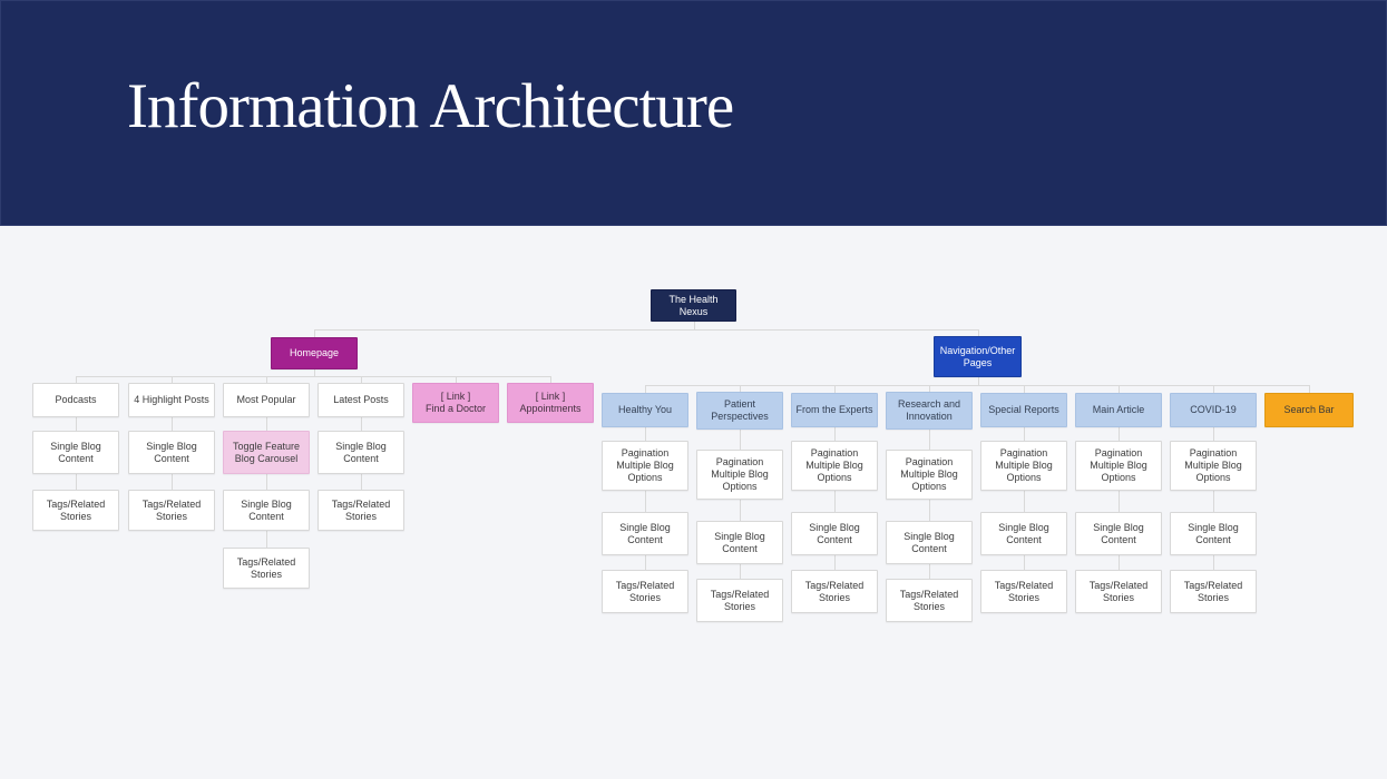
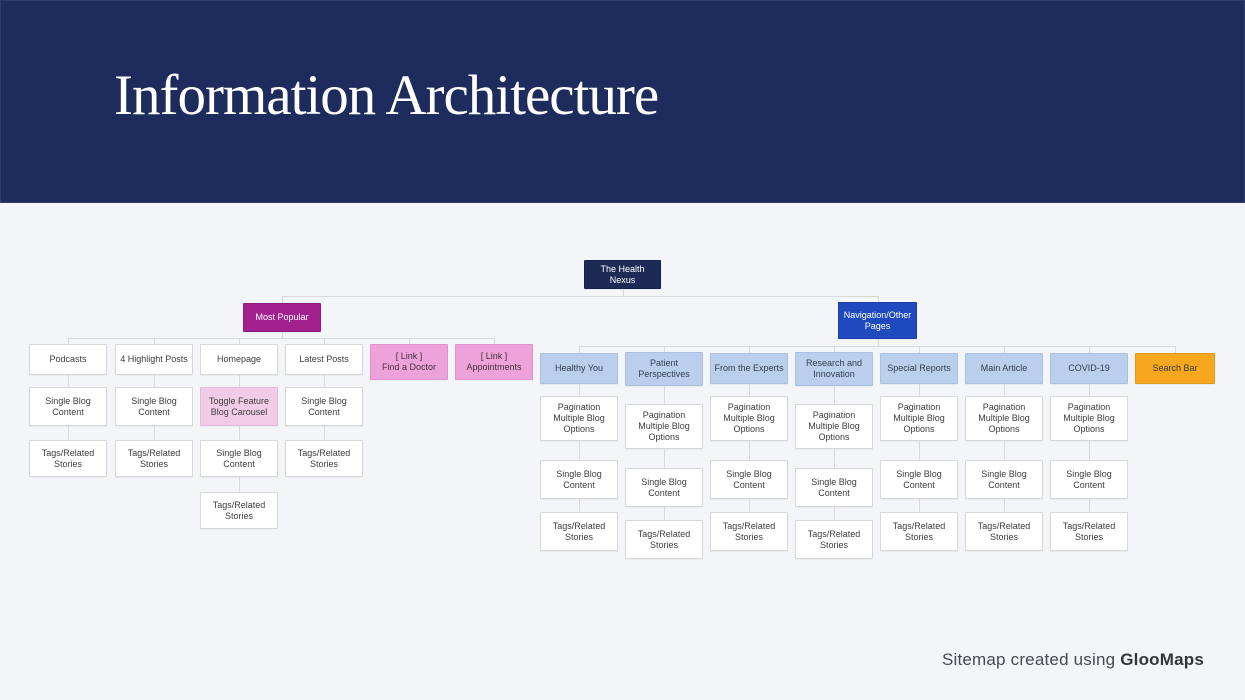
  Information Architecture
  The Health Nexus
- Homepage
+ Most Popular
  Navigation/Other
  Pages
  Podcasts
  4 Highlight Posts
- Most Popular
+ Homepage
  Latest Posts
  [ Link ]
  Find a Doctor
  [ Link ]
  Appointments
  Single Blog
  Content
  Tags/Related
  Stories
  Single Blog
  Content
  Tags/Related
  Stories
  Toggle Feature
  Blog Carousel
  Single Blog
  Content
  Tags/Related
  Stories
  Single Blog
  Content
  Tags/Related
  Stories
  Healthy You
  Patient
  Perspectives
  From the Experts
  Research and
  Innovation
  Special Reports
  Main Article
  COVID-19
  Search Bar
  Pagination
  Multiple Blog
  Options
  Single Blog
  Content
  Tags/Related
  Stories
  Pagination
  Multiple Blog
  Options
  Single Blog
  Content
  Tags/Related
  Stories
  Pagination
  Multiple Blog
  Options
  Single Blog
  Content
  Tags/Related
  Stories
  Pagination
  Multiple Blog
  Options
  Single Blog
  Content
  Tags/Related
  Stories
  Pagination
  Multiple Blog
  Options
  Single Blog
  Content
  Tags/Related
  Stories
  Pagination
  Multiple Blog
  Options
  Single Blog
  Content
  Tags/Related
  Stories
  Pagination
  Multiple Blog
  Options
  Single Blog
  Content
  Tags/Related
  Stories
+ Sitemap created using GlooMaps
